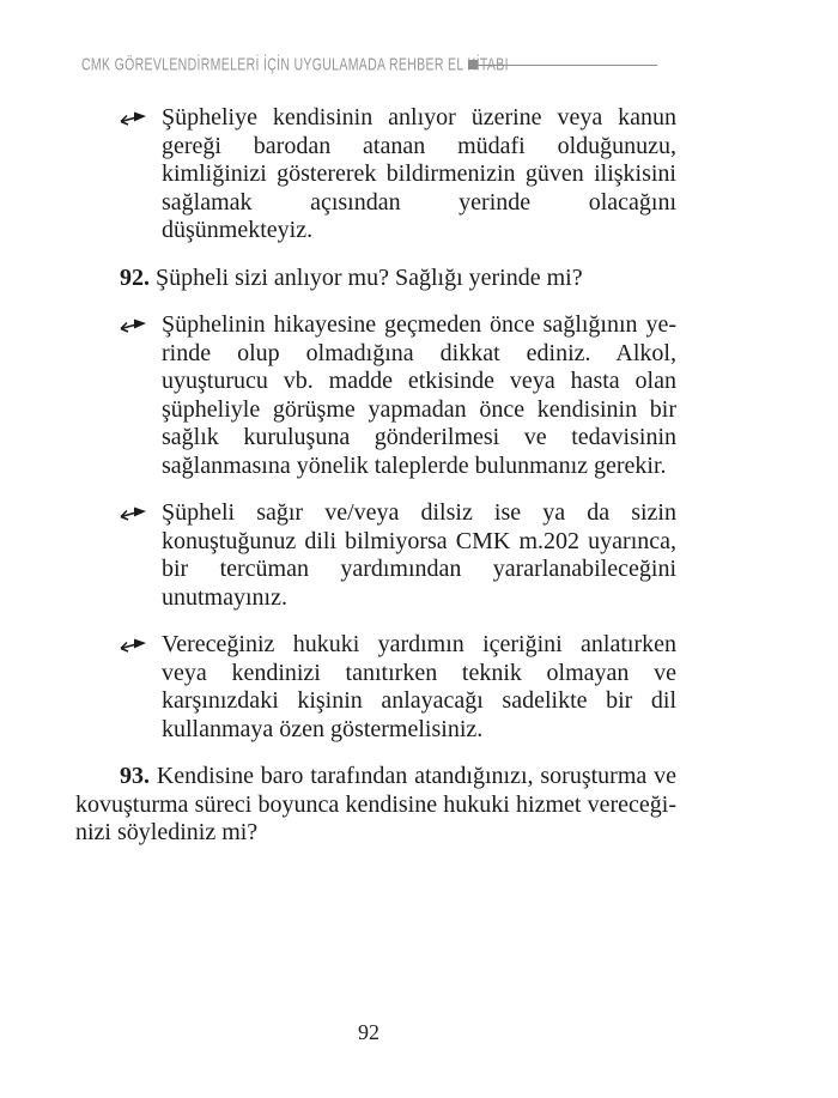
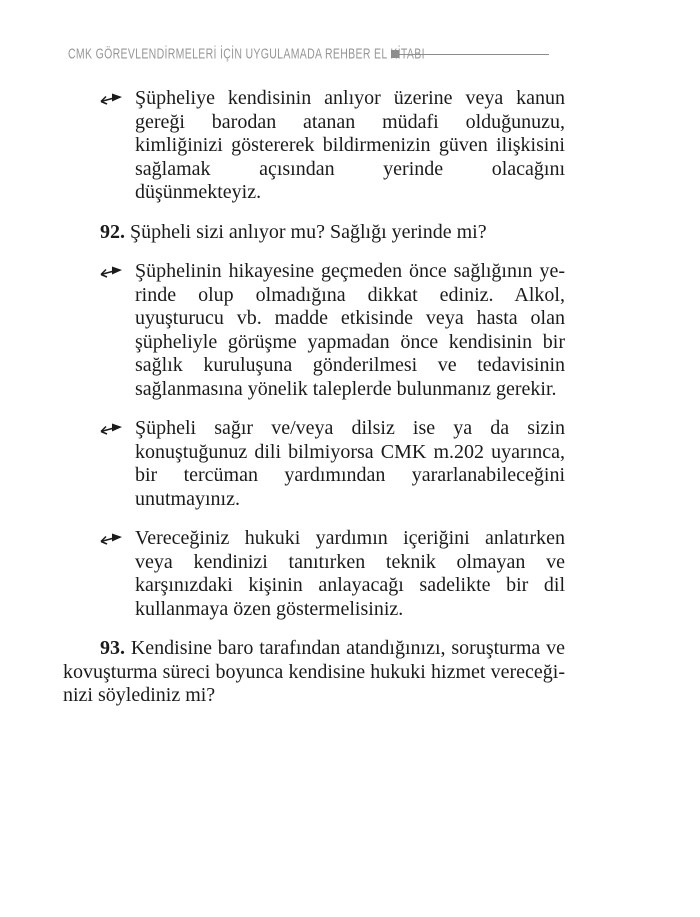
  CMK GÖREVLENDİRMELERİ İÇİN UYGULAMADA REHBER EL
  Şüpheliye kendisinin anlıyor üzerine veya kanun gereği barodan atanan müdafi olduğunuzu, kimliğinizi göste­rerek bildirmenizin güven ilişkisini sağlamak açısından yerinde olacağını düşünmekteyiz.
  92. Şüpheli sizi anlıyor mu? Sağlığı yerinde mi?
  Şüphelinin hikayesine geçmeden önce sağlığının ye­rinde olup olmadığına dikkat ediniz. Alkol, uyuşturucu vb. madde etkisinde veya hasta olan şüpheliyle görüş­me yapmadan önce kendisinin bir sağlık kuruluşuna gönderilmesi ve tedavisinin sağlanmasına yönelik ta­leplerde bulunmanız gerekir.
  Şüpheli sağır ve/veya dilsiz ise ya da sizin konuştuğu­nuz dili bilmiyorsa CMK m.202 uyarınca, bir tercüman yardımından yararlanabileceğini unutmayınız.
  Vereceğiniz hukuki yardımın içeriğini anlatırken veya kendinizi tanıtırken teknik olmayan ve karşınızdaki ki­şinin anlayacağı sadelikte bir dil kullanmaya özen gös­termelisiniz.
  93. Kendisine baro tarafından atandığınızı, soruşturma ve kovuşturma süreci boyunca kendisine hukuki hizmet vereceği­izi söylediniz mi?
- 92
